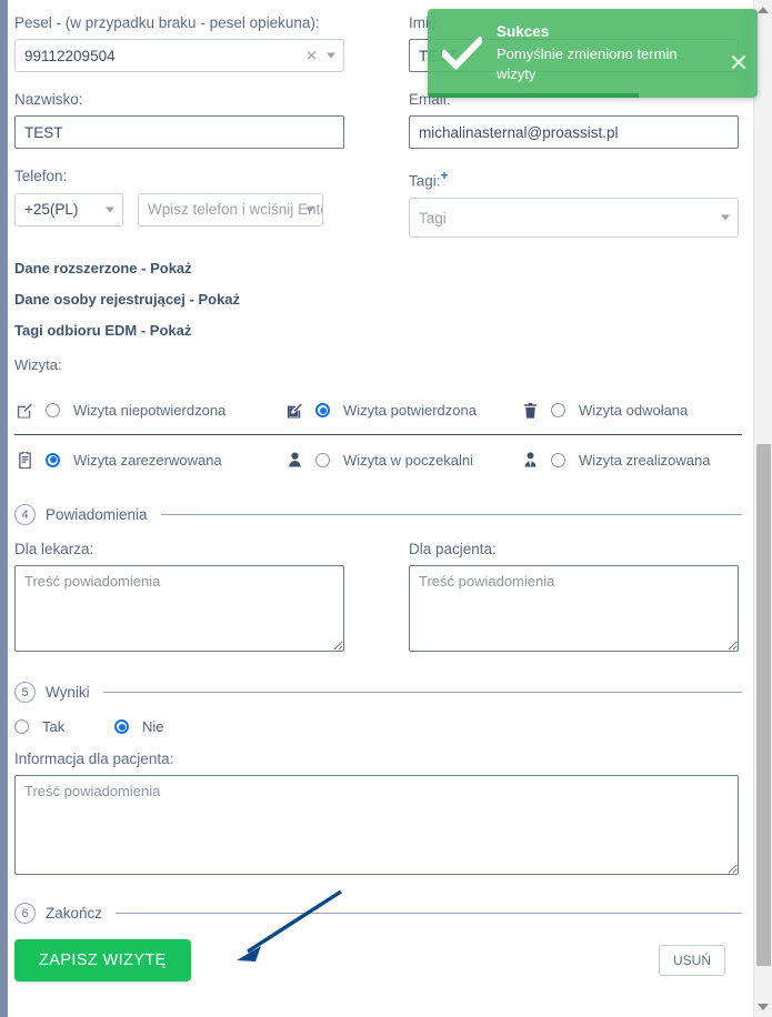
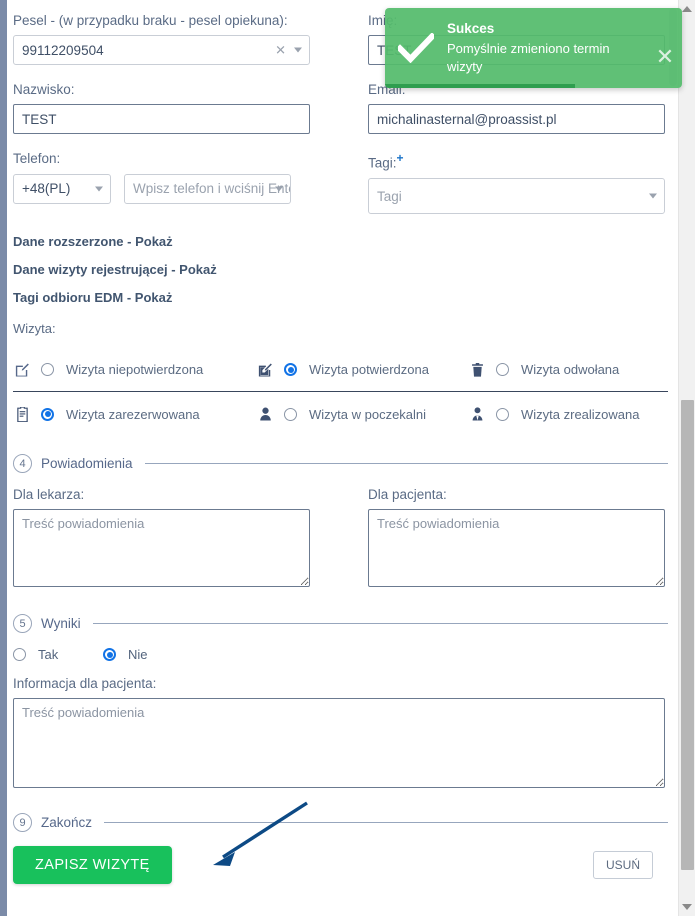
  Pesel - (w przypadku braku - pesel opiekuna):
  99112209504
  ✕
  Nazwisko:
  TEST
  Email:
  michalinasternal@proassist.pl
  Telefon:
- +25(PL)
+ +48(PL)
  Wpisz telefon i wciśnij Ent
  Tagi:+
  Tagi
  Dane rozszerzone - Pokaż
- Dane osoby rejestrującej - Pokaż
+ Dane wizyty rejestrującej - Pokaż
  Tagi odbioru EDM - Pokaż
  Wizyta:
  Wizyta niepotwierdzona
  Wizyta potwierdzona
  Wizyta odwołana
  Wizyta zarezerwowana
  Wizyta w poczekalni
  Wizyta zrealizowana
  4
  Powiadomienia
  Dla lekarza:
  Treść powiadomienia
  Dla pacjenta:
  Treść powiadomienia
  5
  Wyniki
  Tak
  Nie
  Informacja dla pacjenta:
  Treść powiadomienia
- 6
+ 9
  Zakończ
  ZAPISZ WIZYTĘ
  USUŃ
  Sukces
  Pomyślnie zmieniono termin wizyty
  ✕
